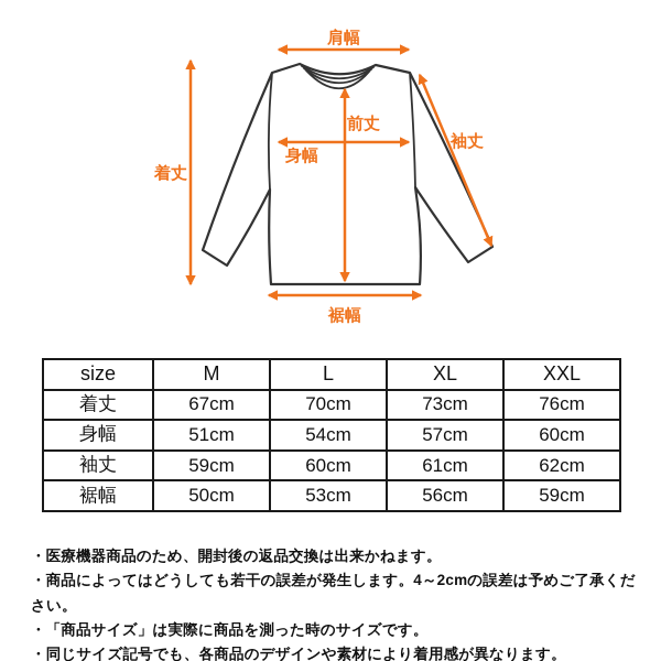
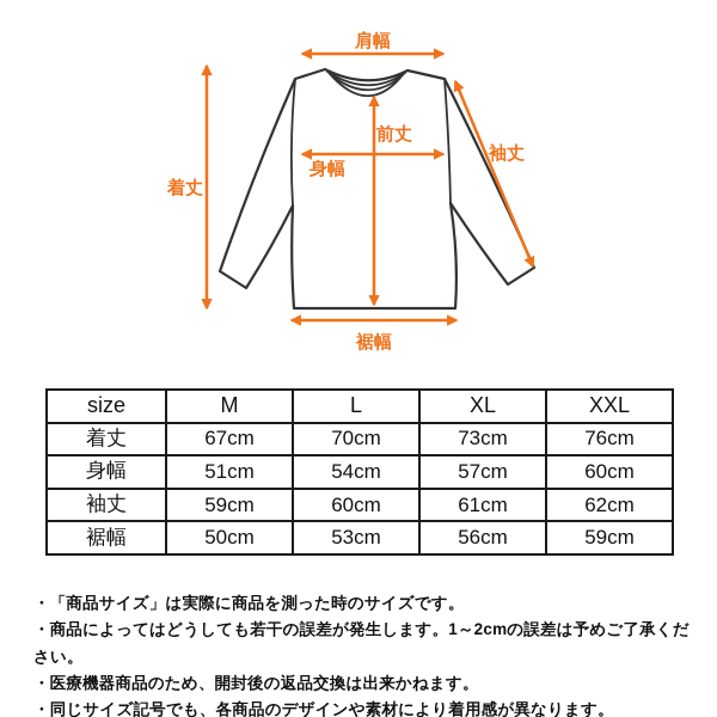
  肩幅
  着丈
  前丈
  身幅
  袖丈
  裾幅
  size	M	L	XL	XXL
  着丈	67cm	70cm	73cm	76cm
  身幅	51cm	54cm	57cm	60cm
  袖丈	59cm	60cm	61cm	62cm
  裾幅	50cm	53cm	56cm	59cm
- ・医療機器商品のため、開封後の返品交換は出来かねます。
+ ・「商品サイズ」は実際に商品を測った時のサイズです。
- ・商品によってはどうしても若干の誤差が発生します。4～2cmの誤差は予めご了承ください。
+ ・商品によってはどうしても若干の誤差が発生します。1～2cmの誤差は予めご了承ください。
- ・「商品サイズ」は実際に商品を測った時のサイズです。
+ ・医療機器商品のため、開封後の返品交換は出来かねます。
  ・同じサイズ記号でも、各商品のデザインや素材により着用感が異なります。
